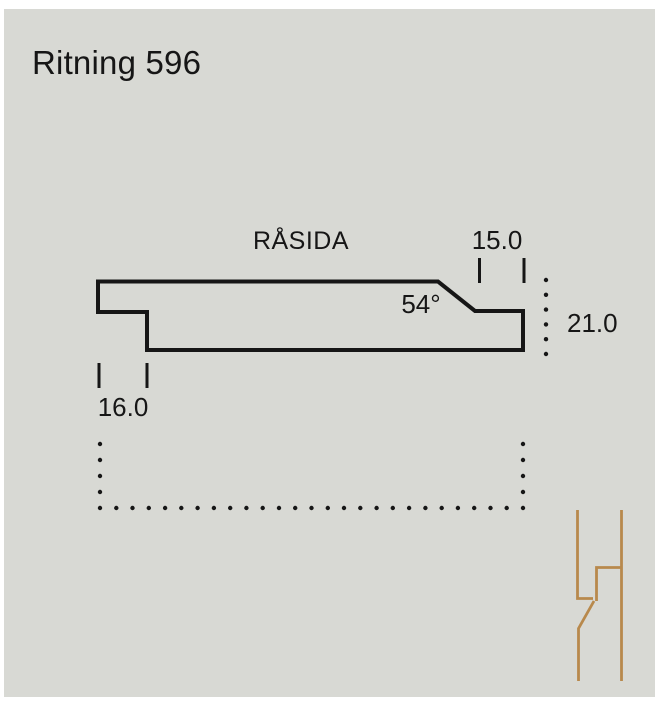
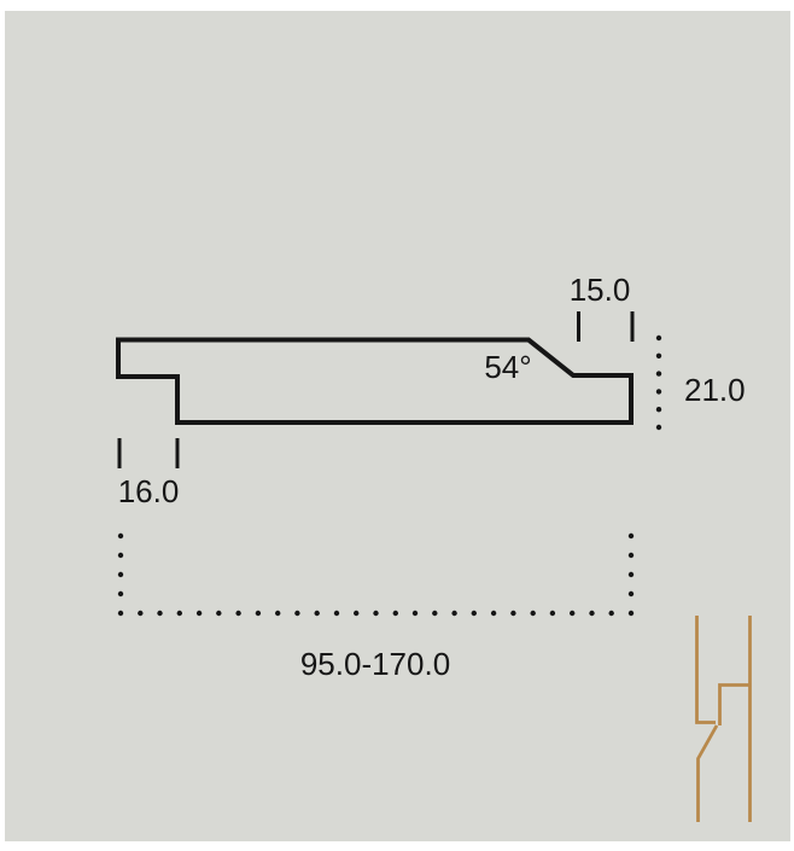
- Ritning 596
- RÅSIDA
  15.0
  54°
  21.0
  16.0
+ 95.0-170.0
